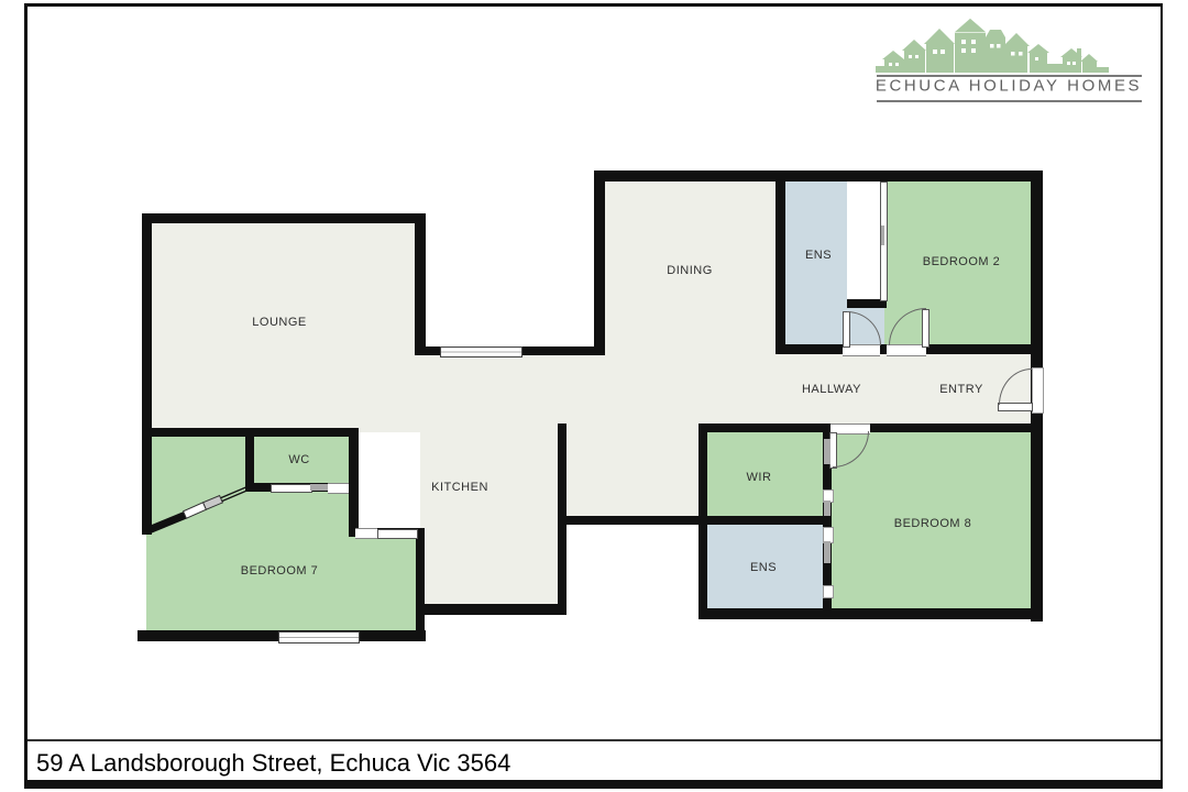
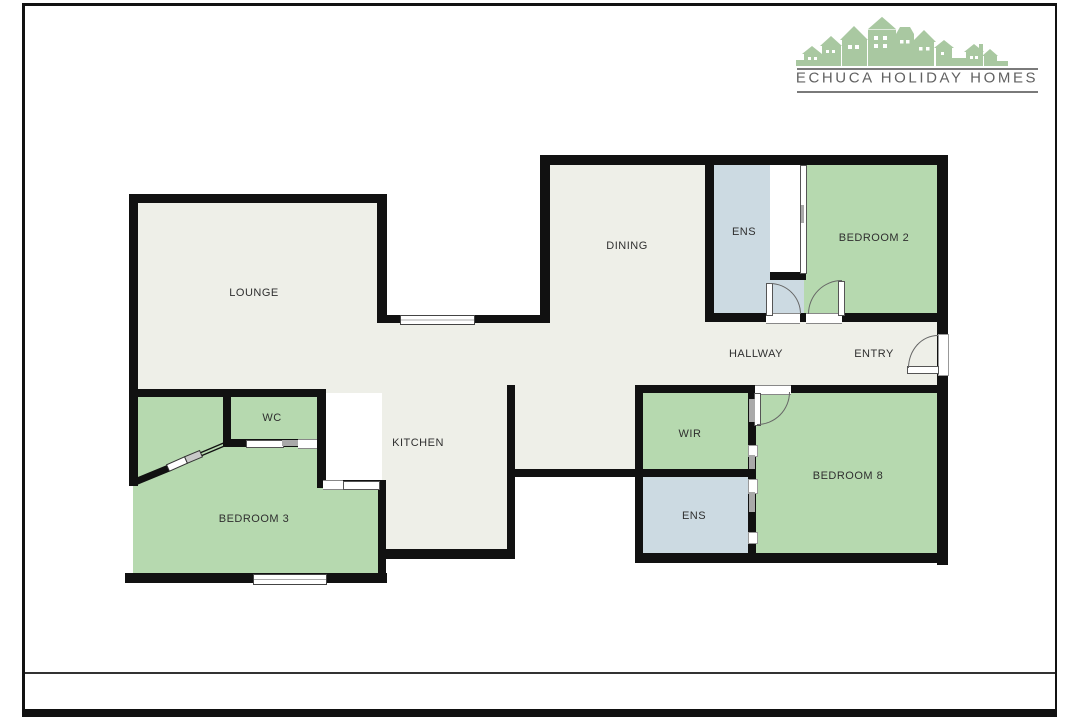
  ECHUCA HOLIDAY HOMES
  LOUNGE
  DINING
  ENS
  BEDROOM 2
  HALLWAY
  ENTRY
  WC
  KITCHEN
  WIR
  BEDROOM 8
  ENS
- BEDROOM 7
+ BEDROOM 3
- 59 A Landsborough Street, Echuca Vic 3564
